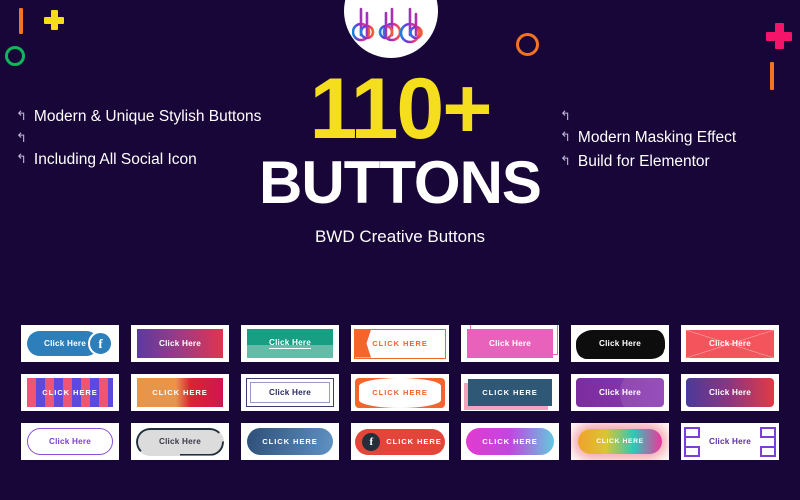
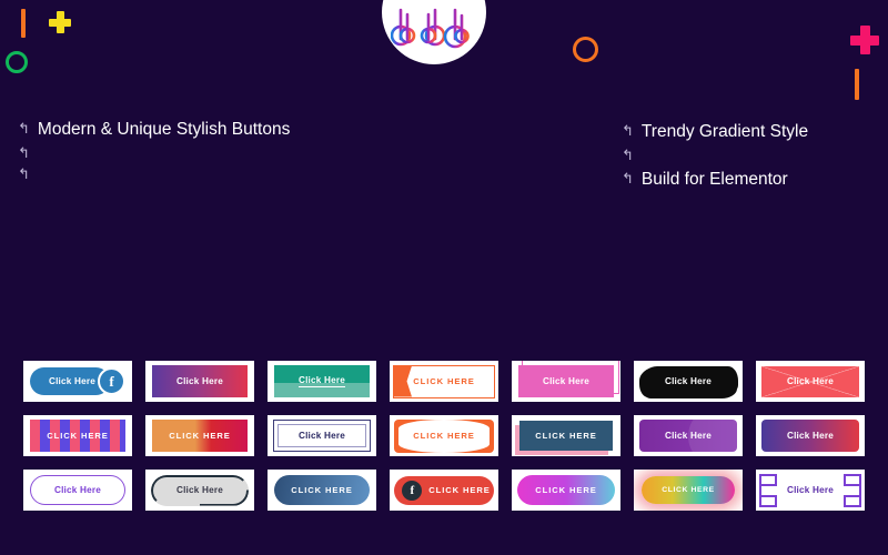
  ↰
  Modern & Unique Stylish Buttons
  ↰
  ↰
- Including All Social Icon
  ↰
+ Trendy Gradient Style
  ↰
- Modern Masking Effect
  ↰
  Build for Elementor
- 110+
- BUTTONS
- BWD Creative Buttons
  Click Here
  f
  Click Here
  Click Here
  CLICK HERE
  Click Here
  Click Here
  Click Here
  CLICK HERE
  CLICK HERE
  Click Here
  CLICK HERE
  CLICK HERE
  Click Here
  Click Here
  Click Here
  Click Here
  CLICK HERE
  f
  CLICK HERE
  CLICK HERE
  Click Here
